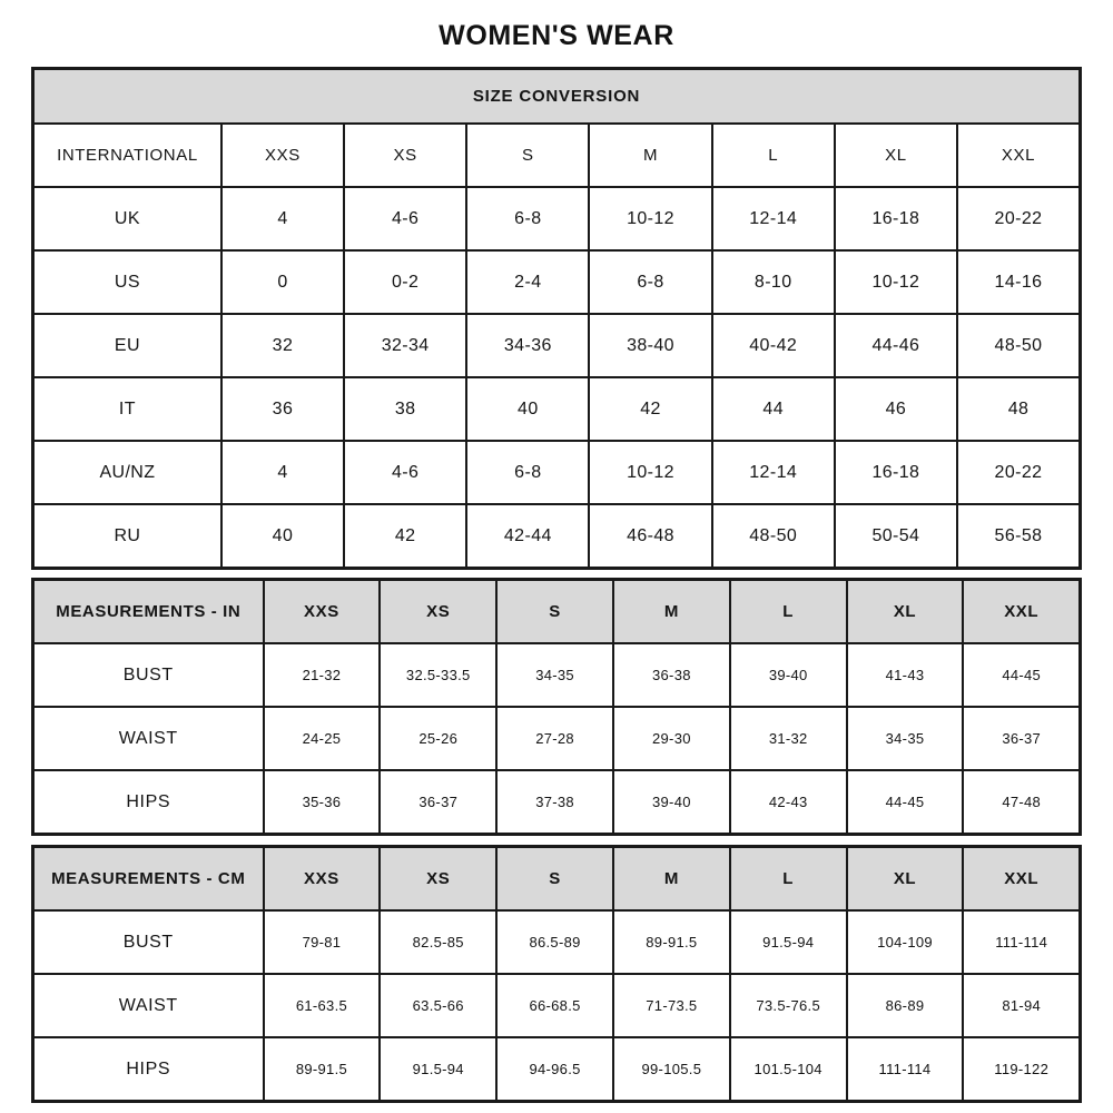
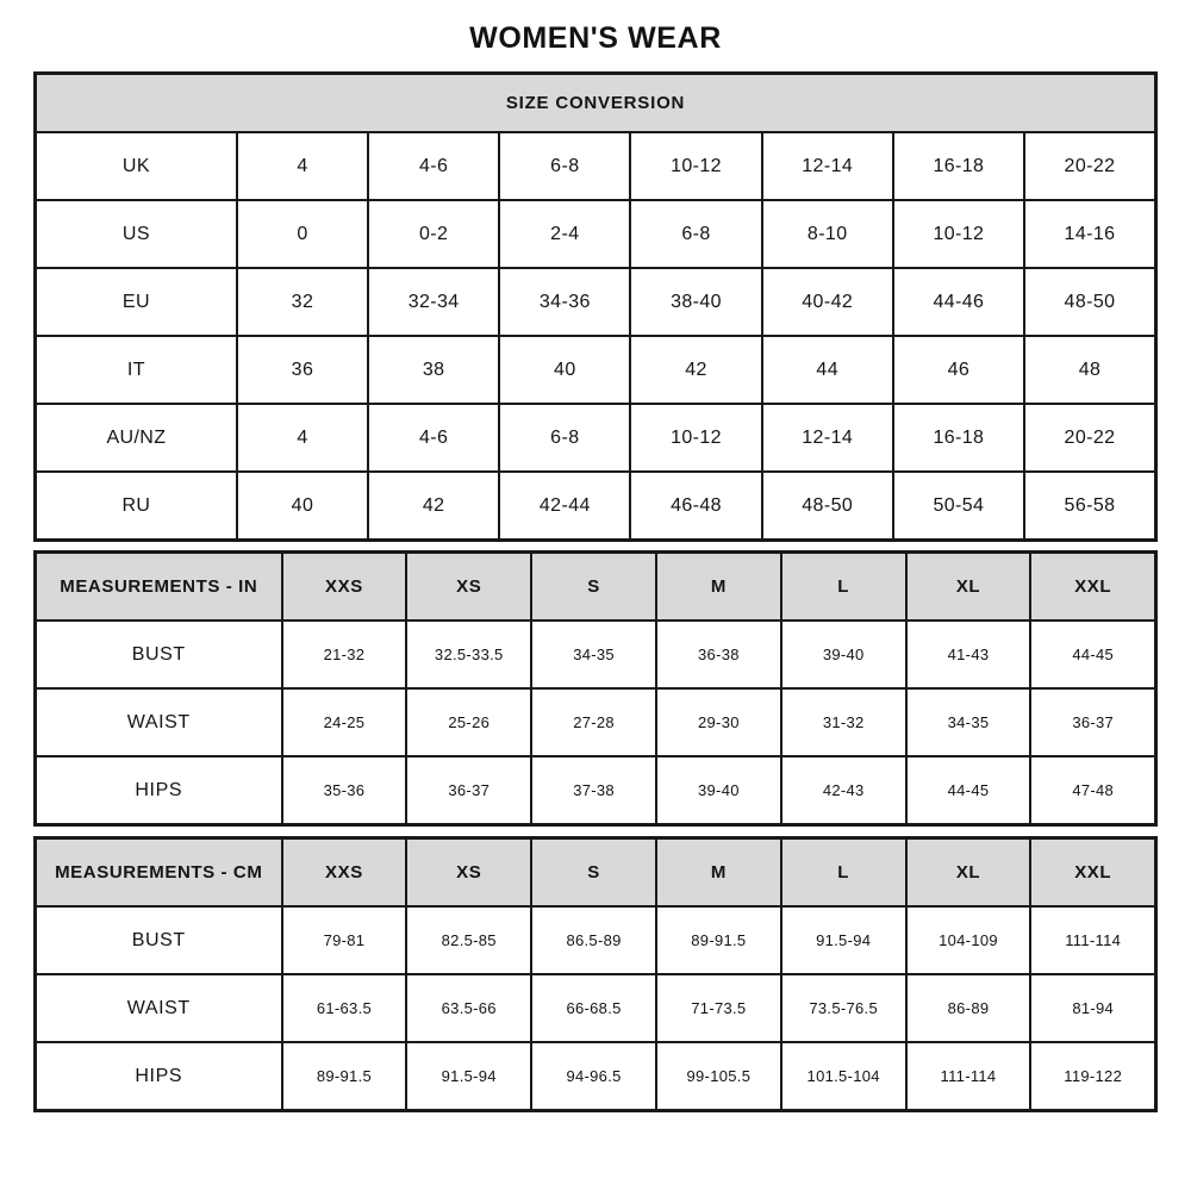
  WOMEN'S WEAR
  SIZE CONVERSION
- INTERNATIONAL	XXS	XS	S	M	L	XL	XXL
  UK	4	4-6	6-8	10-12	12-14	16-18	20-22
  US	0	0-2	2-4	6-8	8-10	10-12	14-16
  EU	32	32-34	34-36	38-40	40-42	44-46	48-50
  IT	36	38	40	42	44	46	48
  AU/NZ	4	4-6	6-8	10-12	12-14	16-18	20-22
  RU	40	42	42-44	46-48	48-50	50-54	56-58
  MEASUREMENTS - IN	XXS	XS	S	M	L	XL	XXL
  BUST	21-32	32.5-33.5	34-35	36-38	39-40	41-43	44-45
  WAIST	24-25	25-26	27-28	29-30	31-32	34-35	36-37
  HIPS	35-36	36-37	37-38	39-40	42-43	44-45	47-48
  MEASUREMENTS - CM	XXS	XS	S	M	L	XL	XXL
  BUST	79-81	82.5-85	86.5-89	89-91.5	91.5-94	104-109	111-114
  WAIST	61-63.5	63.5-66	66-68.5	71-73.5	73.5-76.5	86-89	81-94
  HIPS	89-91.5	91.5-94	94-96.5	99-105.5	101.5-104	111-114	119-122
